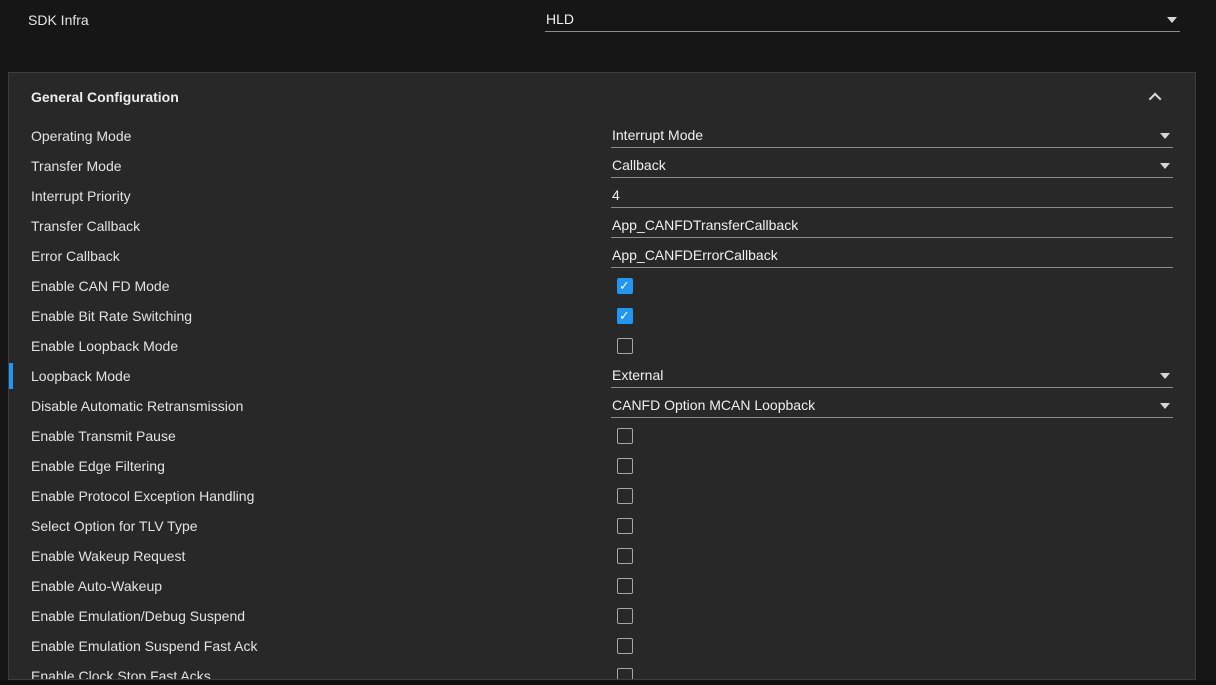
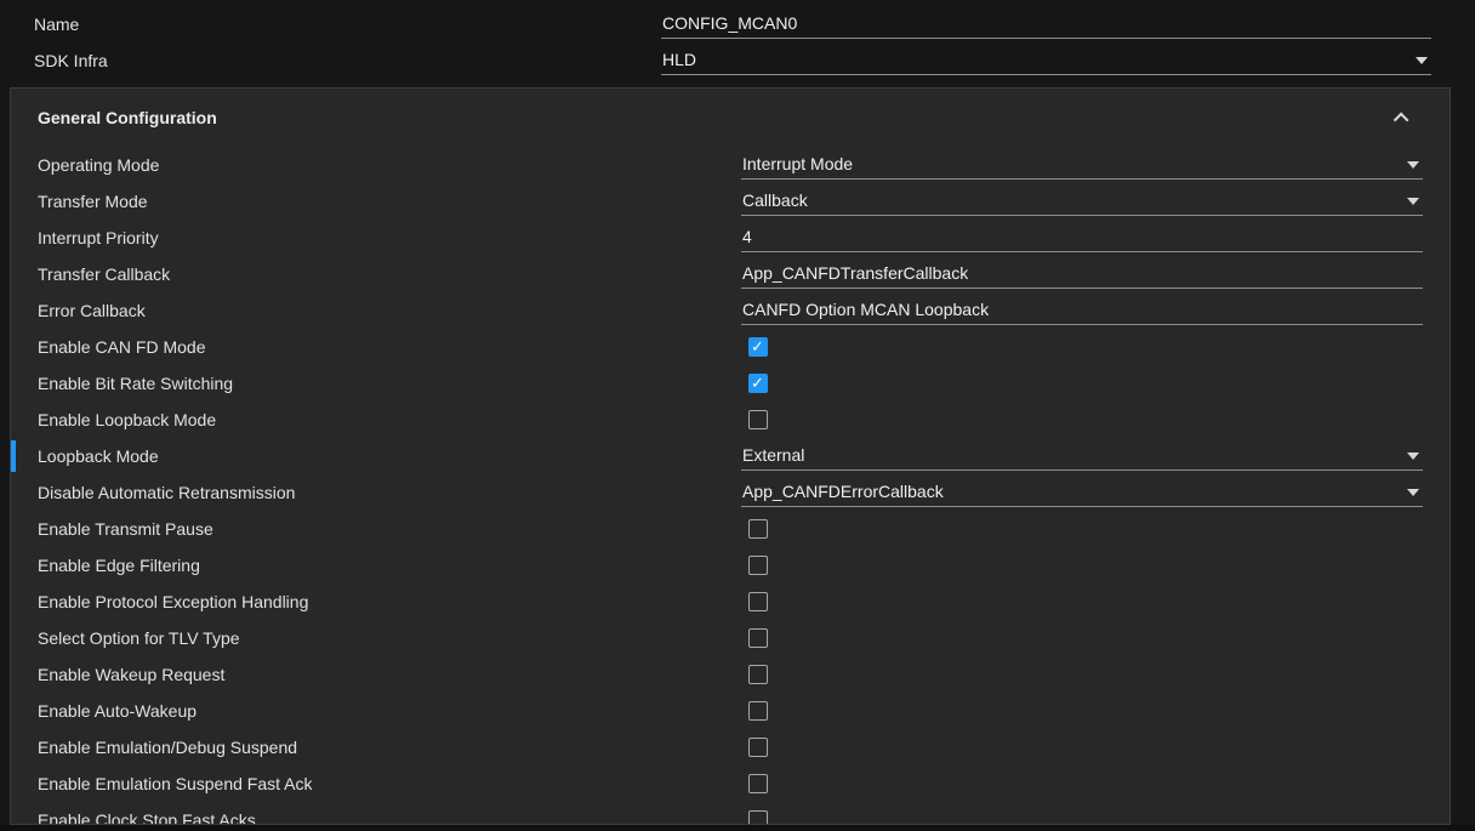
+ Name
+ CONFIG_MCAN0
  SDK Infra
  HLD
  General Configuration
  Operating Mode
  Interrupt Mode
  Transfer Mode
  Callback
  Interrupt Priority
  4
  Transfer Callback
  App_CANFDTransferCallback
  Error Callback
- App_CANFDErrorCallback
+ CANFD Option MCAN Loopback
  Enable CAN FD Mode
  ✓
  Enable Bit Rate Switching
  ✓
  Enable Loopback Mode
  Loopback Mode
  External
  Disable Automatic Retransmission
- CANFD Option MCAN Loopback
+ App_CANFDErrorCallback
  Enable Transmit Pause
  Enable Edge Filtering
  Enable Protocol Exception Handling
  Select Option for TLV Type
  Enable Wakeup Request
  Enable Auto-Wakeup
  Enable Emulation/Debug Suspend
  Enable Emulation Suspend Fast Ack
  Enable Clock Stop Fast Acks
